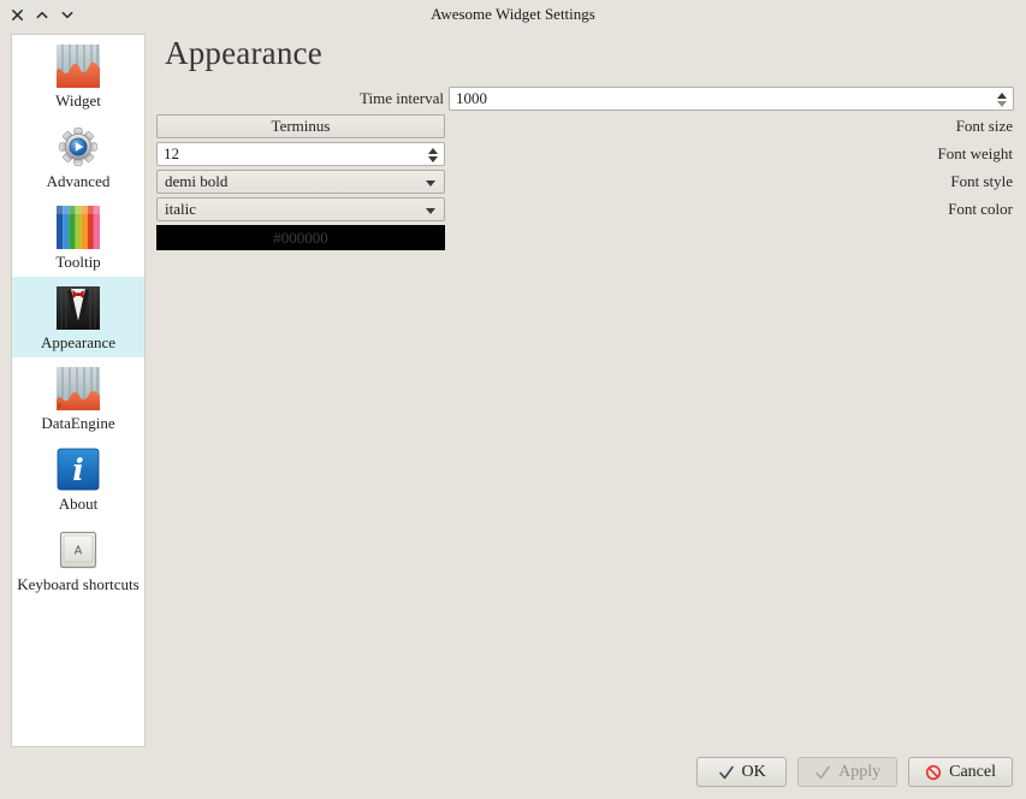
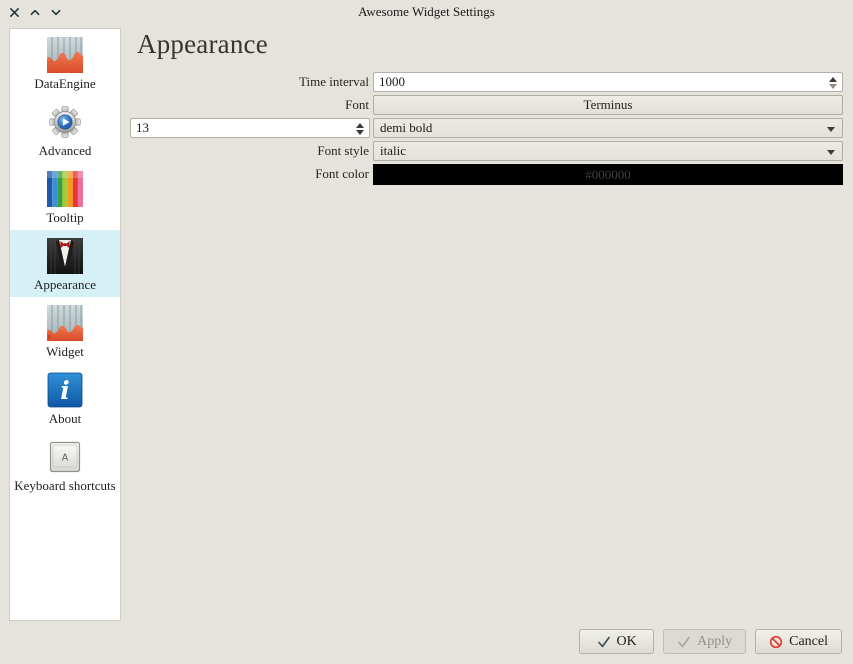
  Awesome Widget Settings
- Widget
+ DataEngine
  Advanced
  Tooltip
  Appearance
- DataEngine
+ Widget
  i
  About
  A
  Keyboard shortcuts
  Appearance
  Time interval
  1000
+ Font
  Terminus
- Font size
- 12
+ 13
- Font weight
  demi bold
  Font style
  italic
  Font color
  #000000
  OK
  Apply
  Cancel
